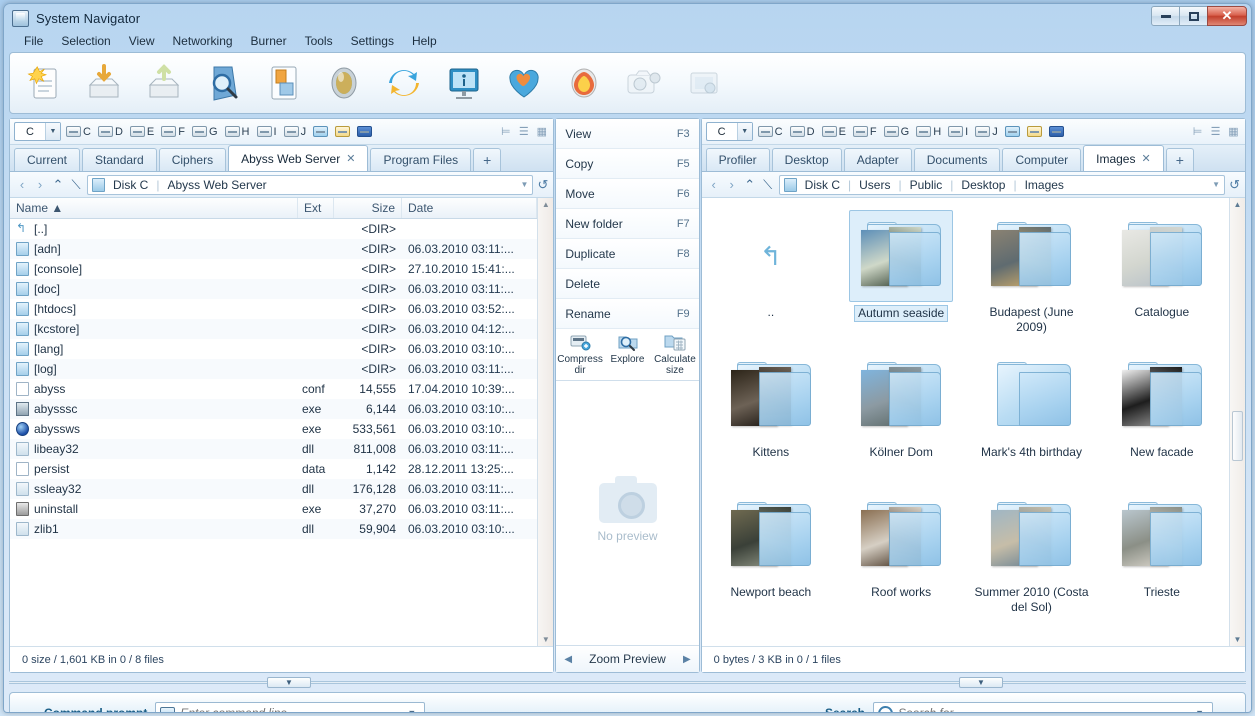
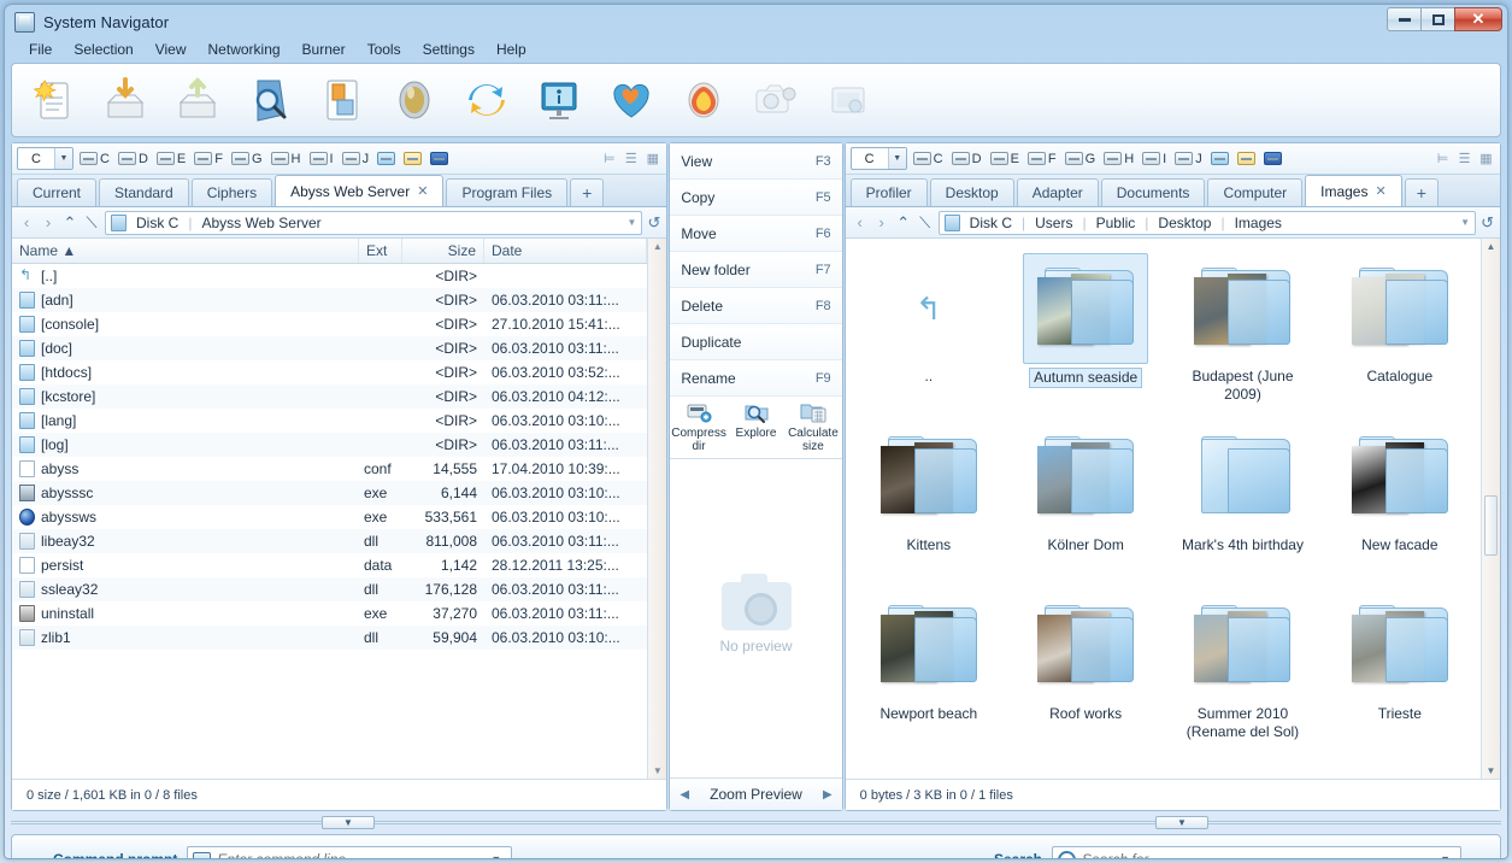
  System Navigator
  ✕
  File
  Selection
  View
  Networking
  Burner
  Tools
  Settings
  Help
  C
  C
  D
  E
  F
  G
  H
  I
  J
  ⊨
  ☰
  ▦
  Current
  Standard
  Ciphers
  Abyss Web Server
  ✕
  Program Files
  +
  ‹
  ›
  ⌃
  ⟍
  Disk C
  |
  Abyss Web Server
  ▼
  ↺
  Name ▲
  Ext
  Size
  Date
  ↰
  [..]
  <DIR>
  [adn]
  <DIR>
  06.03.2010 03:11:...
  [console]
  <DIR>
  27.10.2010 15:41:...
  [doc]
  <DIR>
  06.03.2010 03:11:...
  [htdocs]
  <DIR>
  06.03.2010 03:52:...
  [kcstore]
  <DIR>
  06.03.2010 04:12:...
  [lang]
  <DIR>
  06.03.2010 03:10:...
  [log]
  <DIR>
  06.03.2010 03:11:...
  abyss
  conf
  14,555
  17.04.2010 10:39:...
  abysssc
  exe
  6,144
  06.03.2010 03:10:...
  abyssws
  exe
  533,561
  06.03.2010 03:10:...
  libeay32
  dll
  811,008
  06.03.2010 03:11:...
  persist
  data
  1,142
  28.12.2011 13:25:...
  ssleay32
  dll
  176,128
  06.03.2010 03:11:...
  uninstall
  exe
  37,270
  06.03.2010 03:11:...
  zlib1
  dll
  59,904
  06.03.2010 03:10:...
  ▲
  ▼
  0 size / 1,601 KB in 0 / 8 files
  View
  F3
  Copy
  F5
  Move
  F6
  New folder
  F7
- Duplicate
+ Delete
  F8
- Delete
+ Duplicate
  Rename
  F9
  Compress dir
  Explore
  Calculate size
  No preview
  ◀
  Zoom Preview
  ▶
  C
  C
  D
  E
  F
  G
  H
  I
  J
  ⊨
  ☰
  ▦
  Profiler
  Desktop
  Adapter
  Documents
  Computer
  Images
  ✕
  +
  ‹
  ›
  ⌃
  ⟍
  Disk C
  |
  Users
  |
  Public
  |
  Desktop
  |
  Images
  ▼
  ↺
  ↰
  ..
  Autumn seaside
  Budapest (June 2009)
  Catalogue
  Kittens
  Kölner Dom
  Mark's 4th birthday
  New facade
  Newport beach
  Roof works
- Summer 2010 (Costa del Sol)
+ Summer 2010 (Rename del Sol)
  Trieste
  ▲
  ▼
  0 bytes / 3 KB in 0 / 1 files
  ▼
  ▼
